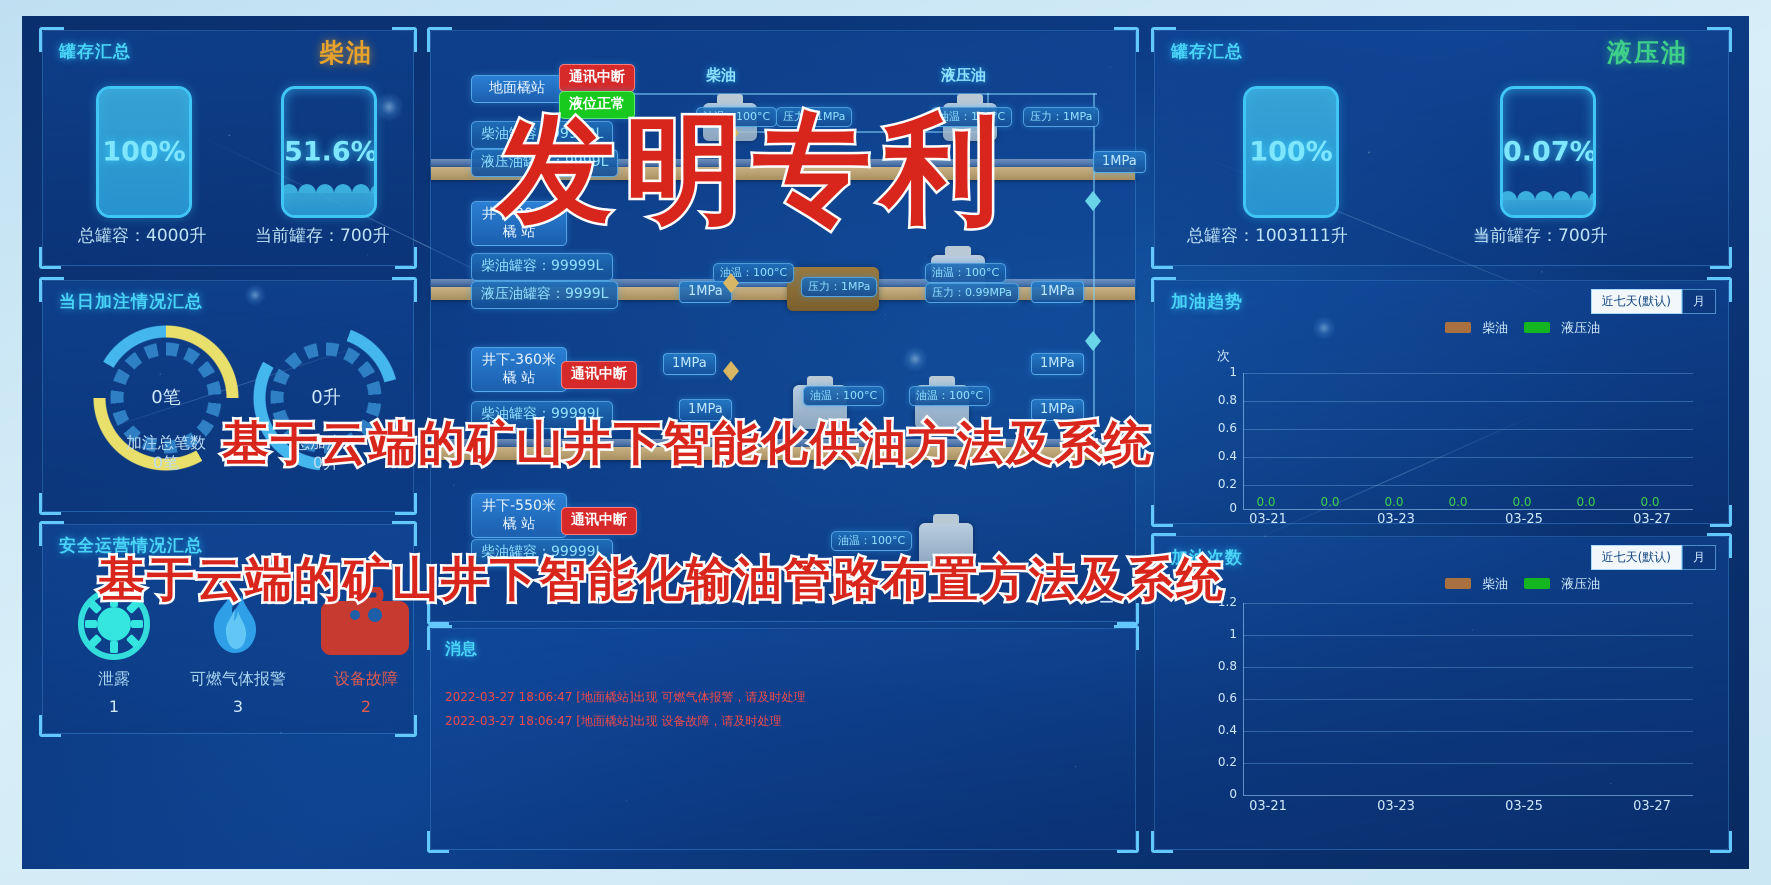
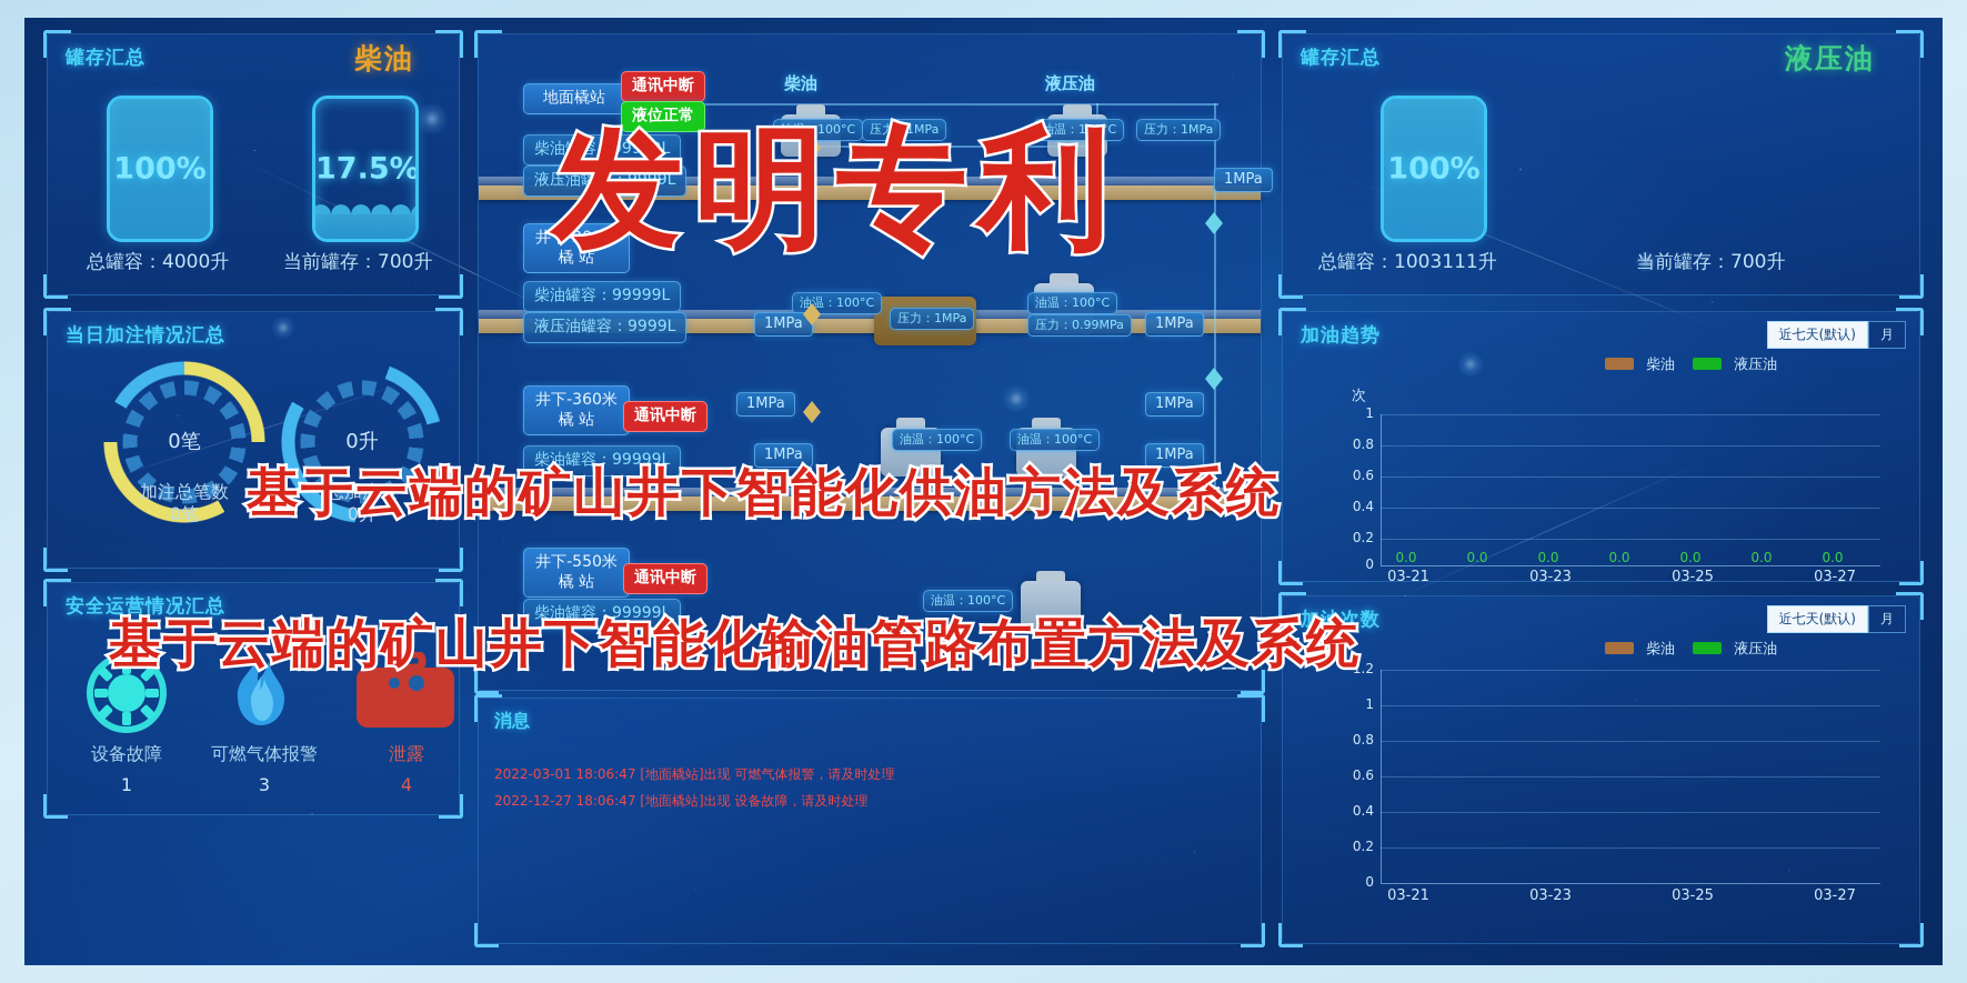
  罐存汇总
  柴油
  100%
- 51.6%
+ 17.5%
  总罐容：4000升
  当前罐存：700升
  当日加注情况汇总
  0笔
  加注总笔数
  0笔
  0升
  总加注量
  0升
  安全运营情况汇总
- 泄露
+ 设备故障
  可燃气体报警
- 设备故障
+ 泄露
  1
  3
- 2
+ 4
  柴油
  液压油
  油温：100°C
  压力：1MPa
  油温：100°C
  压力：1MPa
  地面橇站
  通讯中断
  液位正常
  柴油罐容：99999L
  液压油罐容：9999L
  井下-200米
  橇 站
  柴油罐容：99999L
  液压油罐容：9999L
  油温：100°C
  压力：1MPa
  油温：100°C
  压力：0.99MPa
  井下-360米
  橇 站
  通讯中断
  柴油罐容：99999L
  油温：100°C
  油温：100°C
  井下-550米
  橇 站
  通讯中断
  柴油罐容：99999L
  油温：100°C
  1MPa
  1MPa
  1MPa
  1MPa
  1MPa
  1MPa
  1MPa
  −
  消息
- 2022-03-27 18:06:47 [地面橇站]出现 可燃气体报警，请及时处理
+ 2022-03-01 18:06:47 [地面橇站]出现 可燃气体报警，请及时处理
- 2022-03-27 18:06:47 [地面橇站]出现 设备故障，请及时处理
+ 2022-12-27 18:06:47 [地面橇站]出现 设备故障，请及时处理
  罐存汇总
  液压油
  100%
- 0.07%
  总罐容：1003111升
  当前罐存：700升
  加油趋势
  近七天(默认)
  月
  柴油
  液压油
  次
  1
  0.8
  0.6
  0.4
  0.2
  0
  0.0
  0.0
  0.0
  0.0
  0.0
  0.0
  0.0
  03-21
  03-23
  03-25
  03-27
  加油次数
  近七天(默认)
  月
  柴油
  液压油
  1.2
  1
  0.8
  0.6
  0.4
  0.2
  0
  03-21
  03-23
  03-25
  03-27
  发明专利
  基于云端的矿山井下智能化供油方法及系统
  基于云端的矿山井下智能化输油管路布置方法及系统
